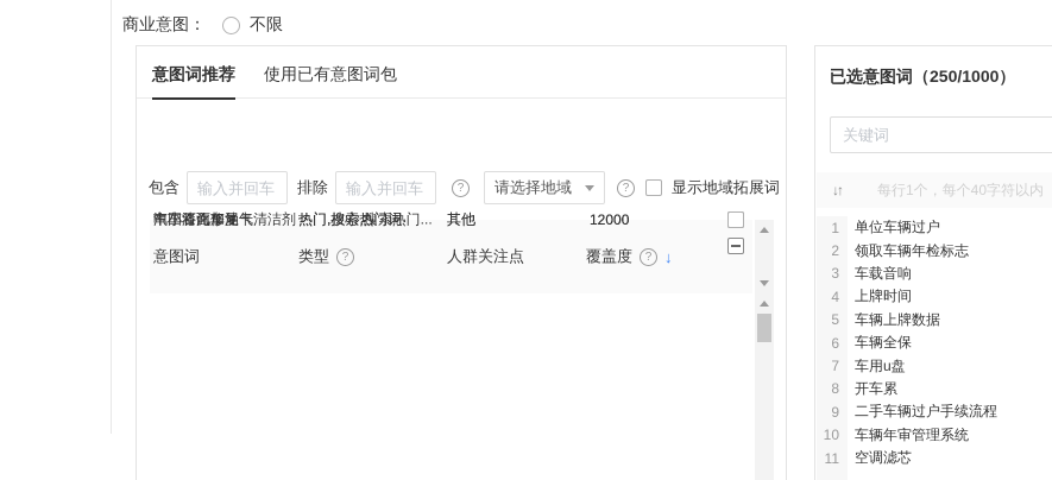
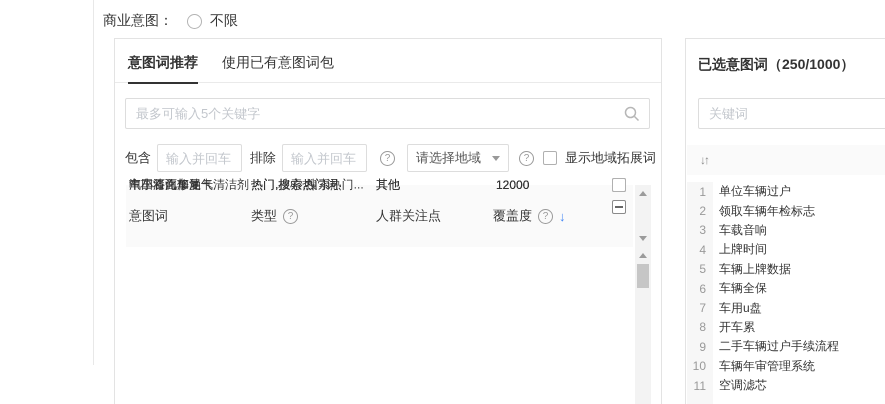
  商业意图：
  不限
  意图词推荐
  使用已有意图词包
+ 最多可输入5个关键字
  包含
  输入并回车
  排除
  输入并回车
  ?
  请选择地域
  ?
  显示地域拓展词
  意图词
  类型
  ?
  人群关注点
  覆盖度
  ?
  ↓
  中国石化加油卡
  热门,搜索热门词
  其他
  12000
  车小将汽车尾气清洁剂
  汽车漆面修复
  热门,核心,搜索热门...
  已选意图词（250/1000）
  关键词
  ↓↑
- 每行1个，每个40字符以内
  1
  单位车辆过户
  2
  领取车辆年检标志
  3
  车载音响
  4
  上牌时间
  5
  车辆上牌数据
  6
  车辆全保
  7
  车用u盘
  8
  开车累
  9
  二手车辆过户手续流程
  10
  车辆年审管理系统
  11
  空调滤芯
